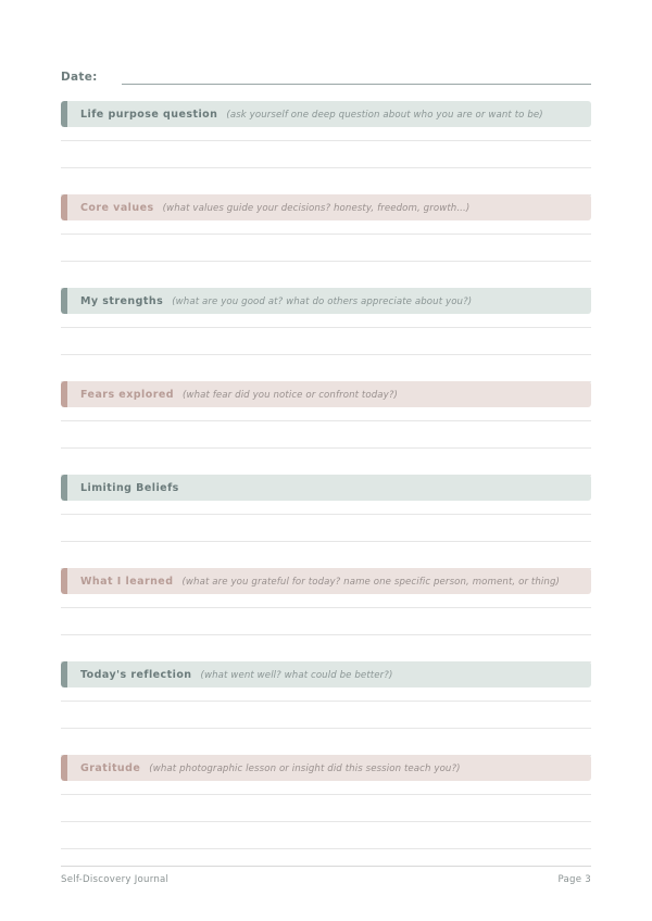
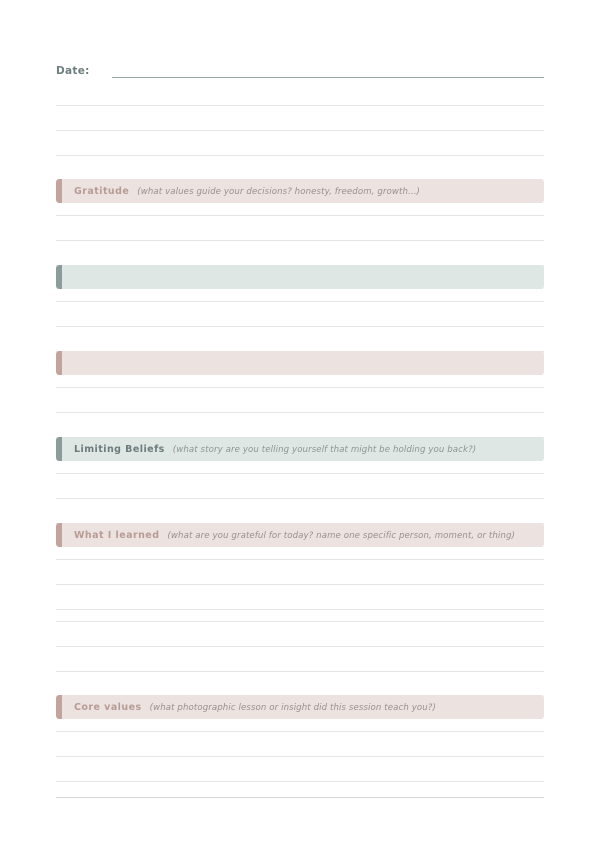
  Date:
- Life purpose question
- (ask yourself one deep question about who you are or want to be)
- Core values
+ Gratitude
  (what values guide your decisions? honesty, freedom, growth...)
- My strengths
- (what are you good at? what do others appreciate about you?)
- Fears explored
- (what fear did you notice or confront today?)
  Limiting Beliefs
+ (what story are you telling yourself that might be holding you back?)
  What I learned
  (what are you grateful for today? name one specific person, moment, or thing)
- Today's reflection
- (what went well? what could be better?)
- Gratitude
+ Core values
  (what photographic lesson or insight did this session teach you?)
- Self-Discovery Journal
- Page 3
